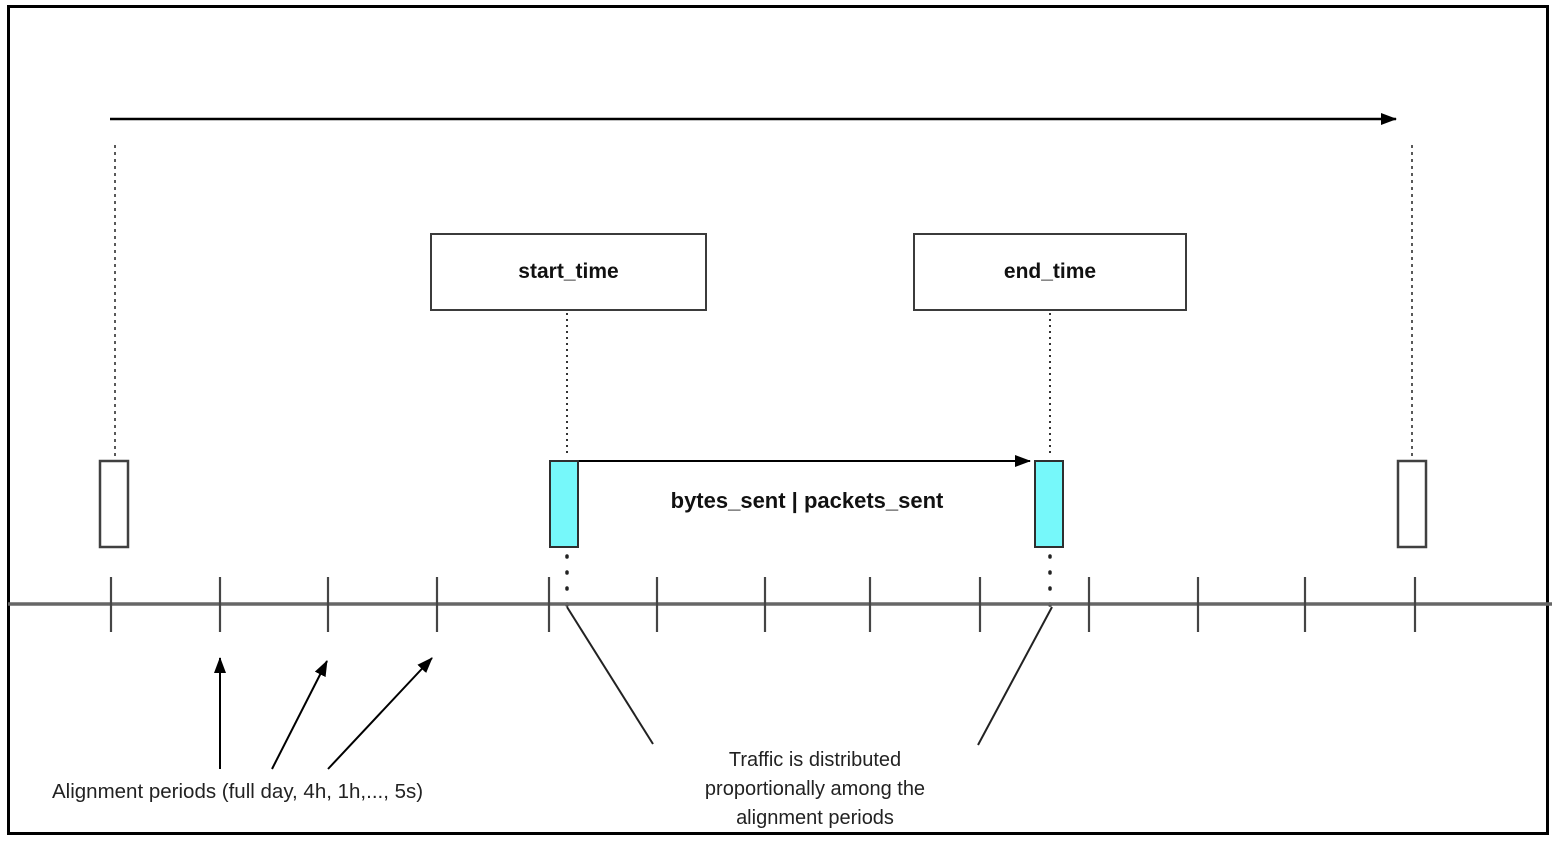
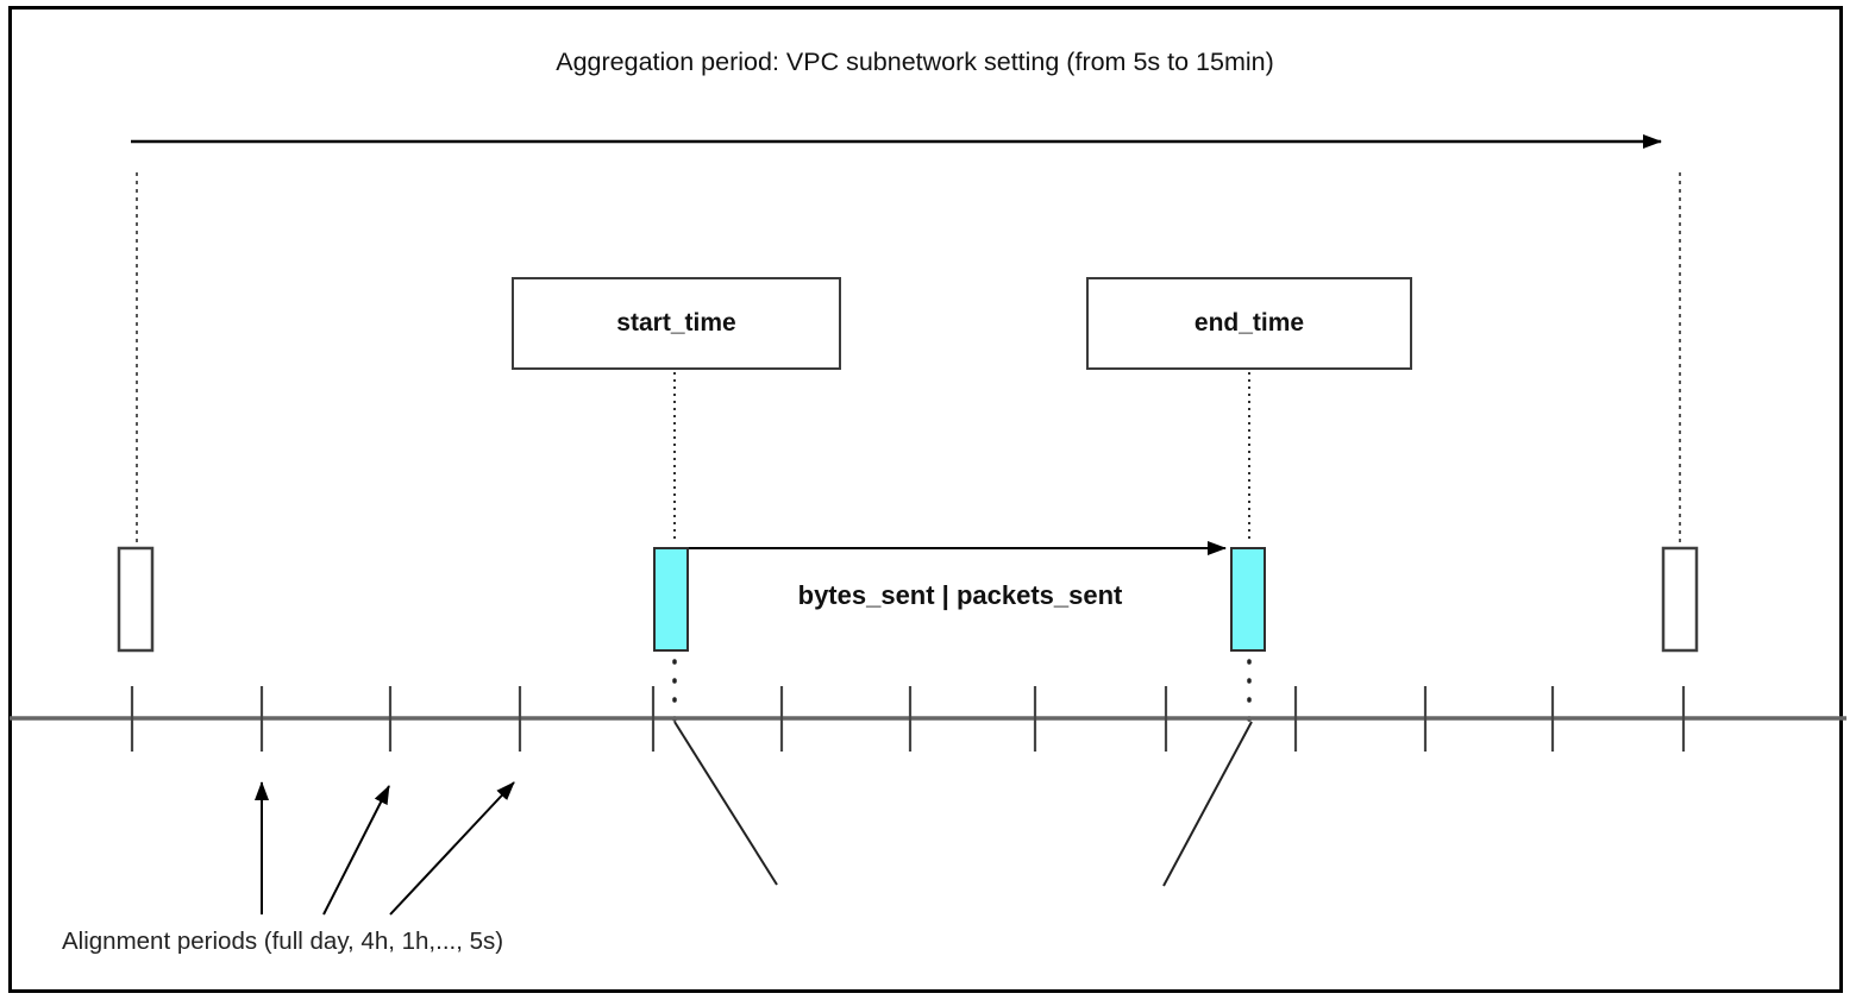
+ Aggregation period: VPC subnetwork setting (from 5s to 15min)
  start_time
  end_time
  bytes_sent | packets_sent
  Alignment periods (full day, 4h, 1h,..., 5s)
- Traffic is distributed
- proportionally among the
- alignment periods
